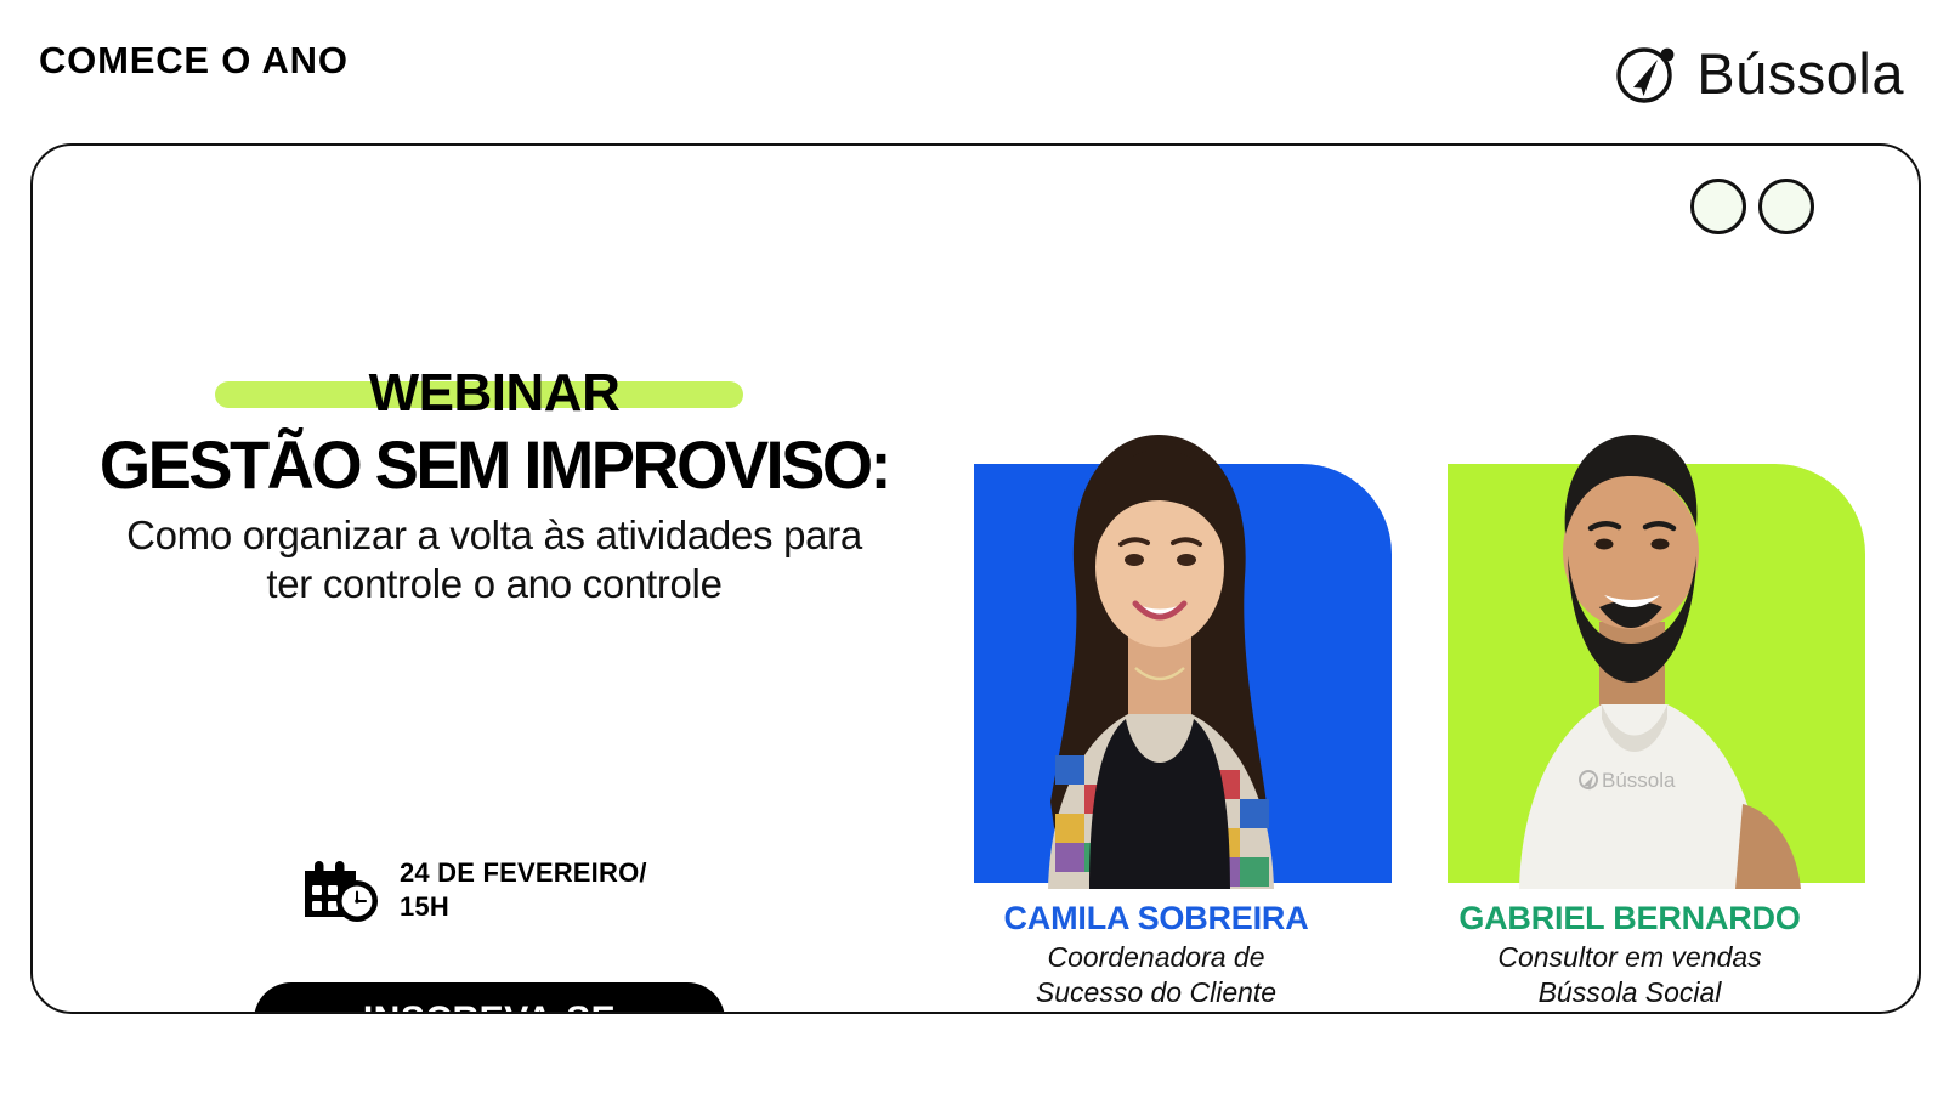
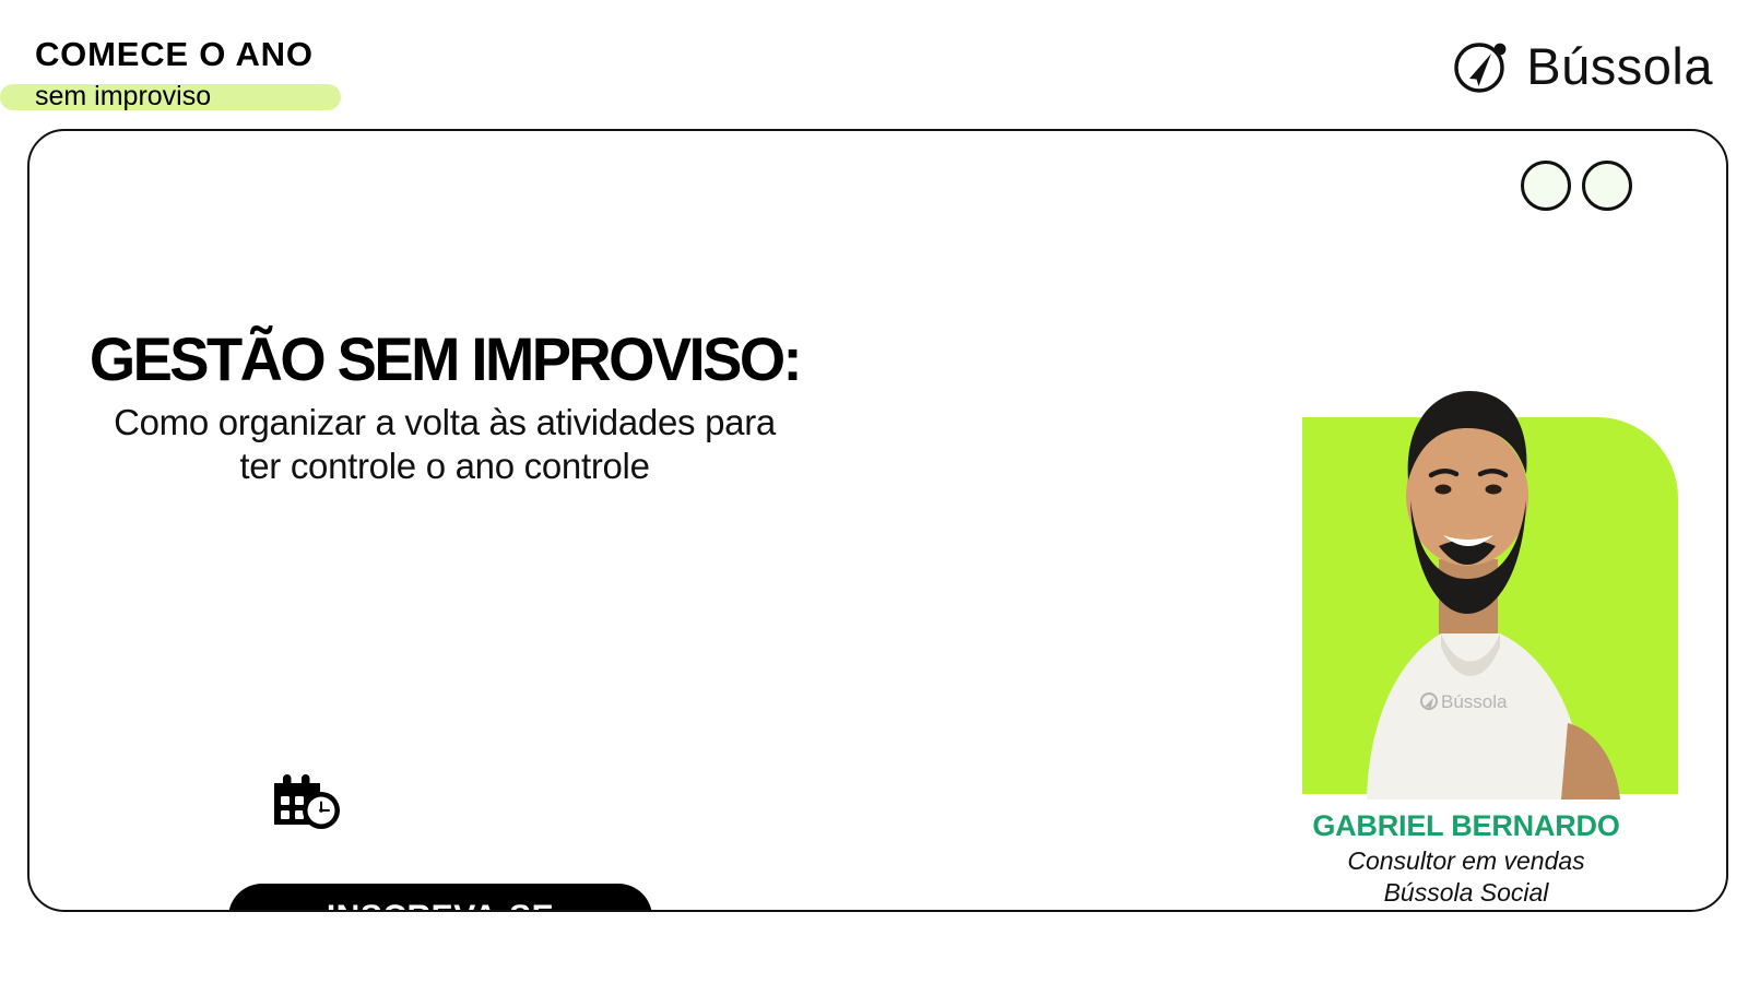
  COMECE O ANO
+ sem improviso
  Bússola
- WEBINAR
  GESTÃO SEM IMPROVISO:
  Como organizar a volta às atividades para ter controle o ano controle
- 24 DE FEVEREIRO/
- 15H
- CAMILA SOBREIRA
- Coordenadora de
- Sucesso do Cliente
  Bússola
  GABRIEL BERNARDO
  Consultor em vendas
  Bússola Social
